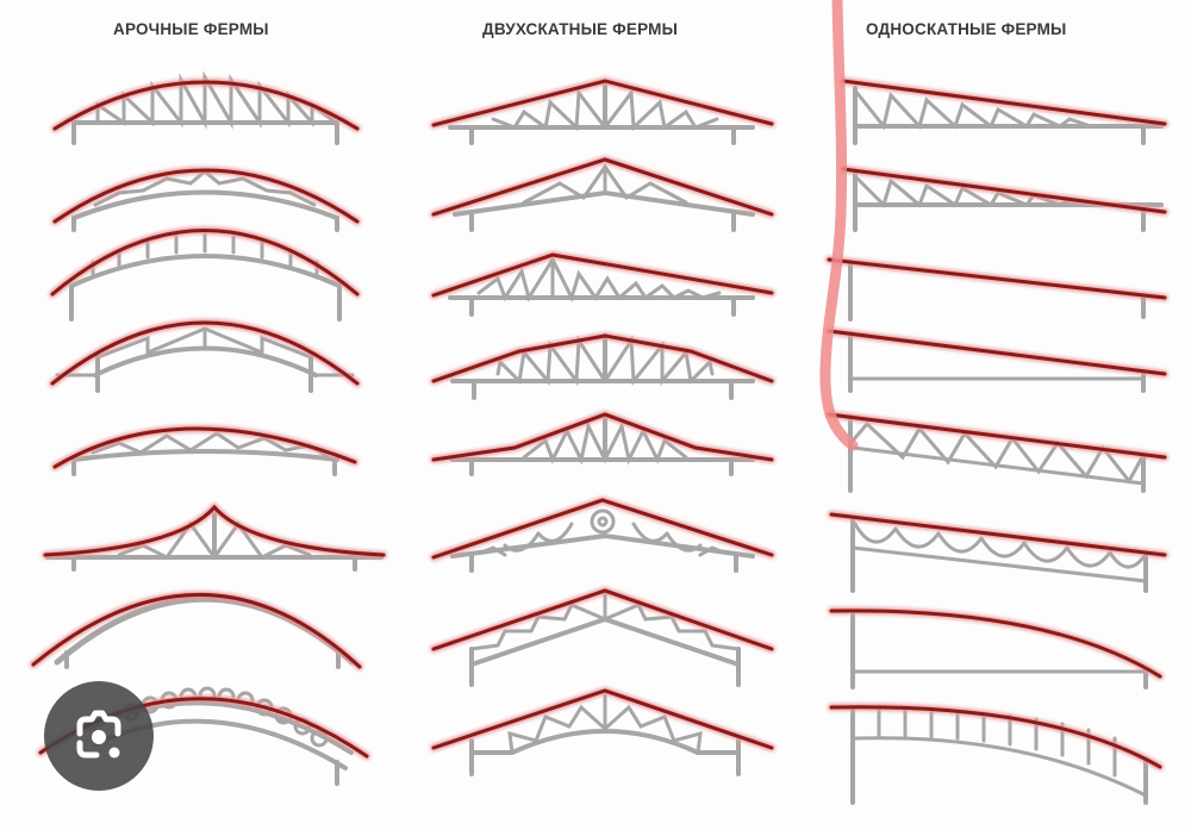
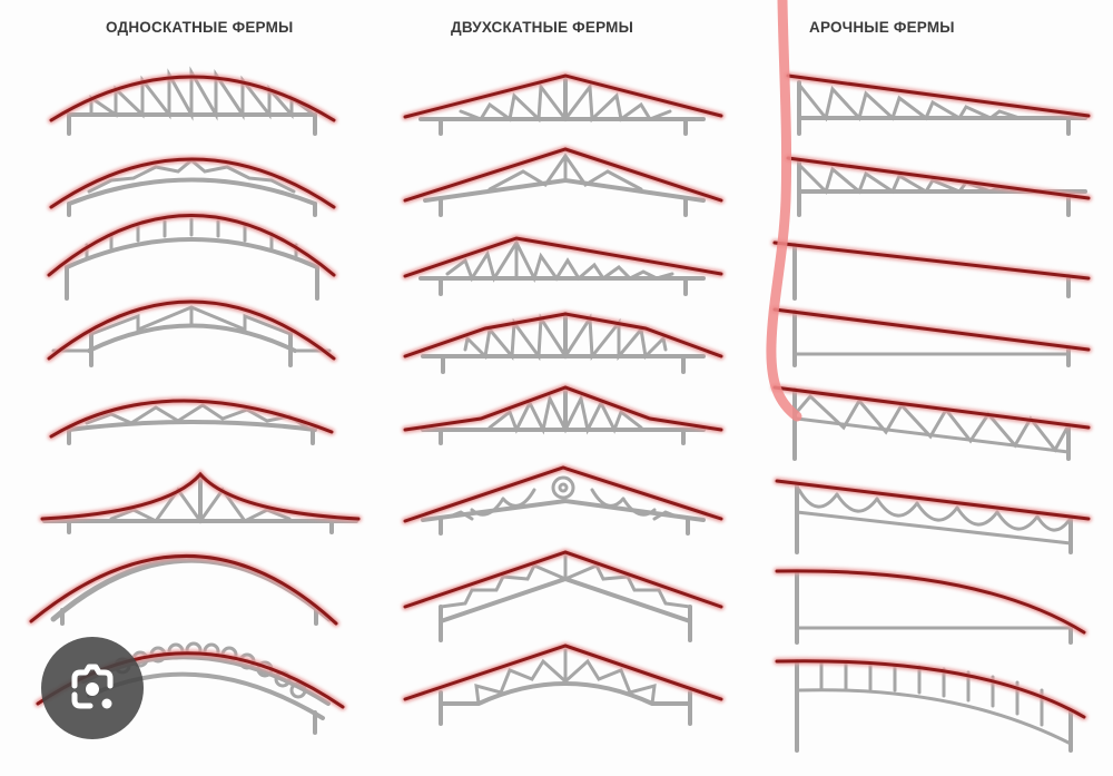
- АРОЧНЫЕ ФЕРМЫ
+ ОДНОСКАТНЫЕ ФЕРМЫ
  ДВУХСКАТНЫЕ ФЕРМЫ
- ОДНОСКАТНЫЕ ФЕРМЫ
+ АРОЧНЫЕ ФЕРМЫ
